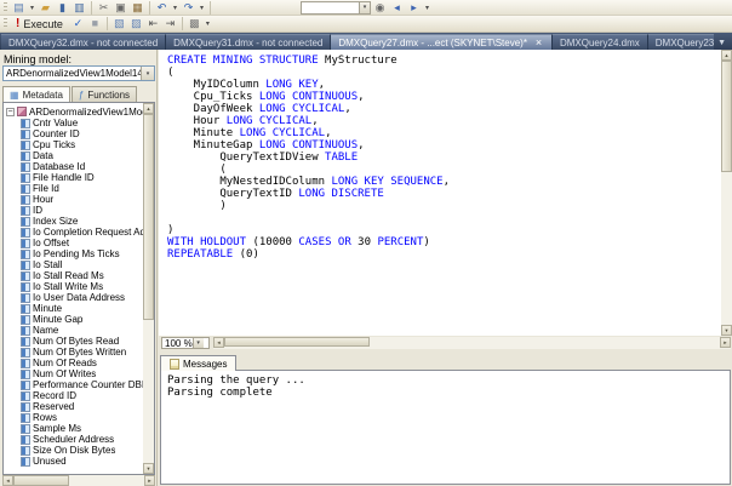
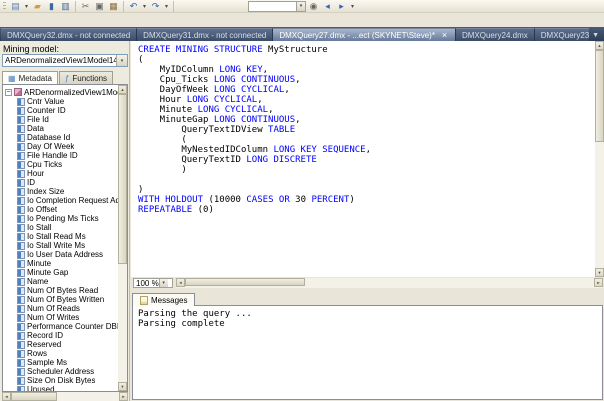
  ▤
  ▰
  ▮
  ▥
  ✂
  ▣
  ▦
  ↶
  ↷
  ◉
  ◂
  ▸
- !
- Execute
- ✓
- ■
- ▧
- ▨
- ⇤
- ⇥
- ▩
  DMXQuery32.dmx - not connected
  DMXQuery31.dmx - not connected
  DMXQuery27.dmx - ...ect (SKYNET\Steve)*
  ×
  DMXQuery24.dmx
  DMXQuery23
  Mining model:
  ARDenormalizedView1Model1
  ▦
  Metadata
  ƒ
  Functions
  ARDenormalizedView1Mo
  Cntr Value
  Counter ID
- Cpu Ticks
+ File Id
  Data
  Database Id
+ Day Of Week
  File Handle ID
- File Id
+ Cpu Ticks
  Hour
  ID
  Index Size
  Io Completion Request A
  Io Offset
  Io Pending Ms Ticks
  Io Stall
  Io Stall Read Ms
  Io Stall Write Ms
  Io User Data Address
  Minute
  Minute Gap
  Name
  Num Of Bytes Read
  Num Of Bytes Written
  Num Of Reads
  Num Of Writes
  Performance Counter DB
  Record ID
  Reserved
  Rows
  Sample Ms
  Scheduler Address
  Size On Disk Bytes
  Unused
  CREATE MINING STRUCTURE MyStructure
  (
  MyIDColumn LONG KEY,
  Cpu_Ticks LONG CONTINUOUS,
  DayOfWeek LONG CYCLICAL,
  Hour LONG CYCLICAL,
  Minute LONG CYCLICAL,
  MinuteGap LONG CONTINUOUS,
  QueryTextIDView TABLE
  (
  MyNestedIDColumn LONG KEY SEQUENCE,
  QueryTextID LONG DISCRETE
  )
  )
  WITH HOLDOUT (10000 CASES OR 30 PERCENT)
  REPEATABLE (0)
  100 %
  Messages
  Parsing the query ...
  Parsing complete
